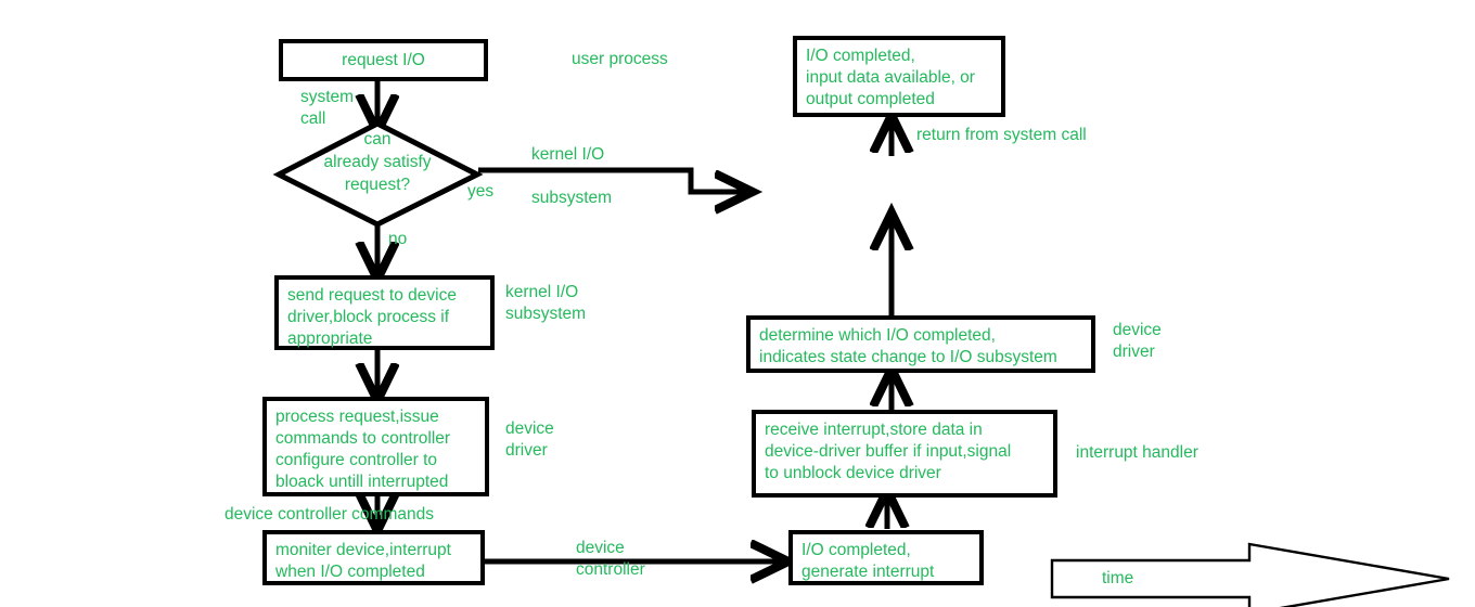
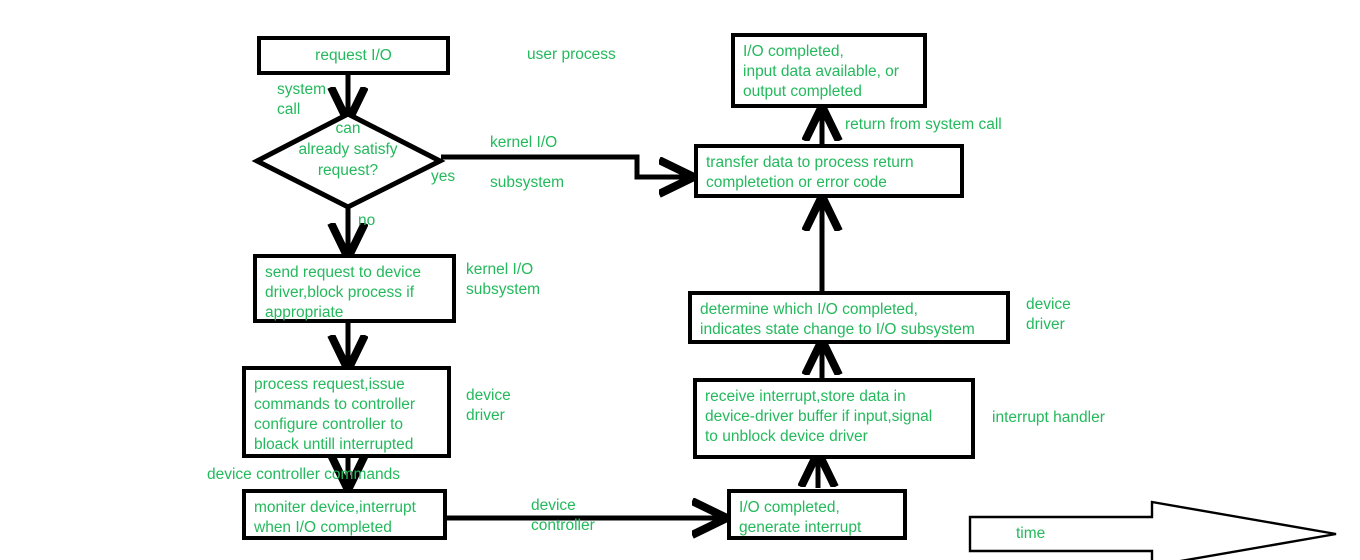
  request I/O
  can
  already satisfy
  request?
  send request to device
  driver,block process if
  appropriate
  process request,issue
  commands to controller
  configure controller to
  bloack untill interrupted
  moniter device,interrupt
  when I/O completed
  I/O completed,
  input data available, or
  output completed
+ transfer data to process return
+ completetion or error code
  determine which I/O completed,
  indicates state change to I/O subsystem
  receive interrupt,store data in
  device-driver buffer if input,signal
  to unblock device driver
  I/O completed,
  generate interrupt
  time
  user process
  system
  call
  yes
  no
  kernel I/O
  subsystem
  return from system call
  kernel I/O
  subsystem
  device
  driver
  device
  driver
  interrupt handler
  device controller commands
  device
  controller
